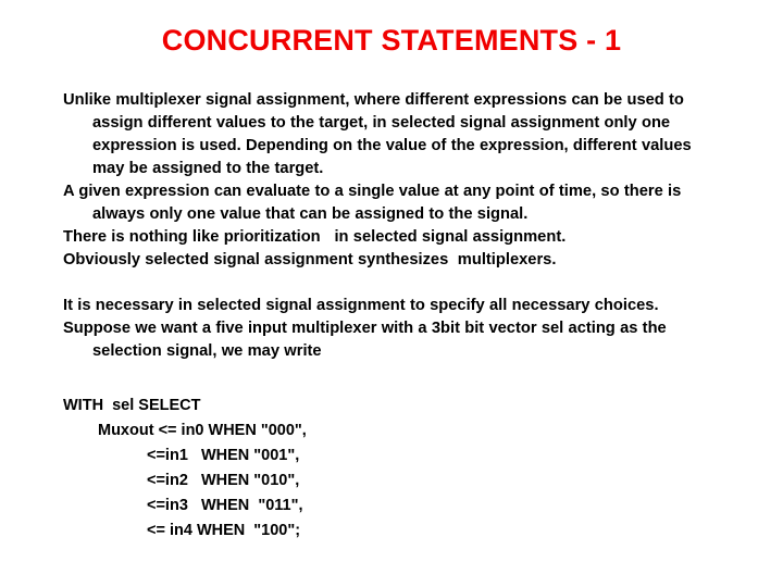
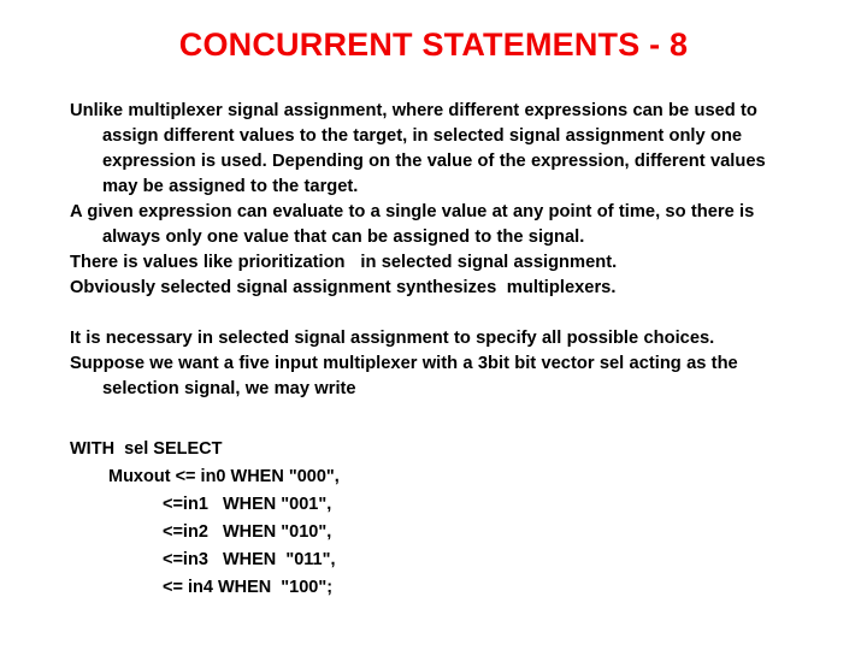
- CONCURRENT STATEMENTS - 1
+ CONCURRENT STATEMENTS - 8
  Unlike multiplexer signal assignment, where different expressions can be used to assign different values to the target, in selected signal assignment only one expression is used. Depending on the value of the expression, different values may be assigned to the target.
  A given expression can evaluate to a single value at any point of time, so there is always only one value that can be assigned to the signal.
- There is nothing like prioritization in selected signal assignment.
+ There is values like prioritization in selected signal assignment.
  Obviously selected signal assignment synthesizes multiplexers.
- It is necessary in selected signal assignment to specify all necessary choices.
+ It is necessary in selected signal assignment to specify all possible choices.
  Suppose we want a five input multiplexer with a 3bit bit vector sel acting as the selection signal, we may write
  WITH sel SELECT
  Muxout <= in0 WHEN "000",
  <=in1 WHEN "001",
  <=in2 WHEN "010",
  <=in3 WHEN "011",
  <= in4 WHEN "100";
